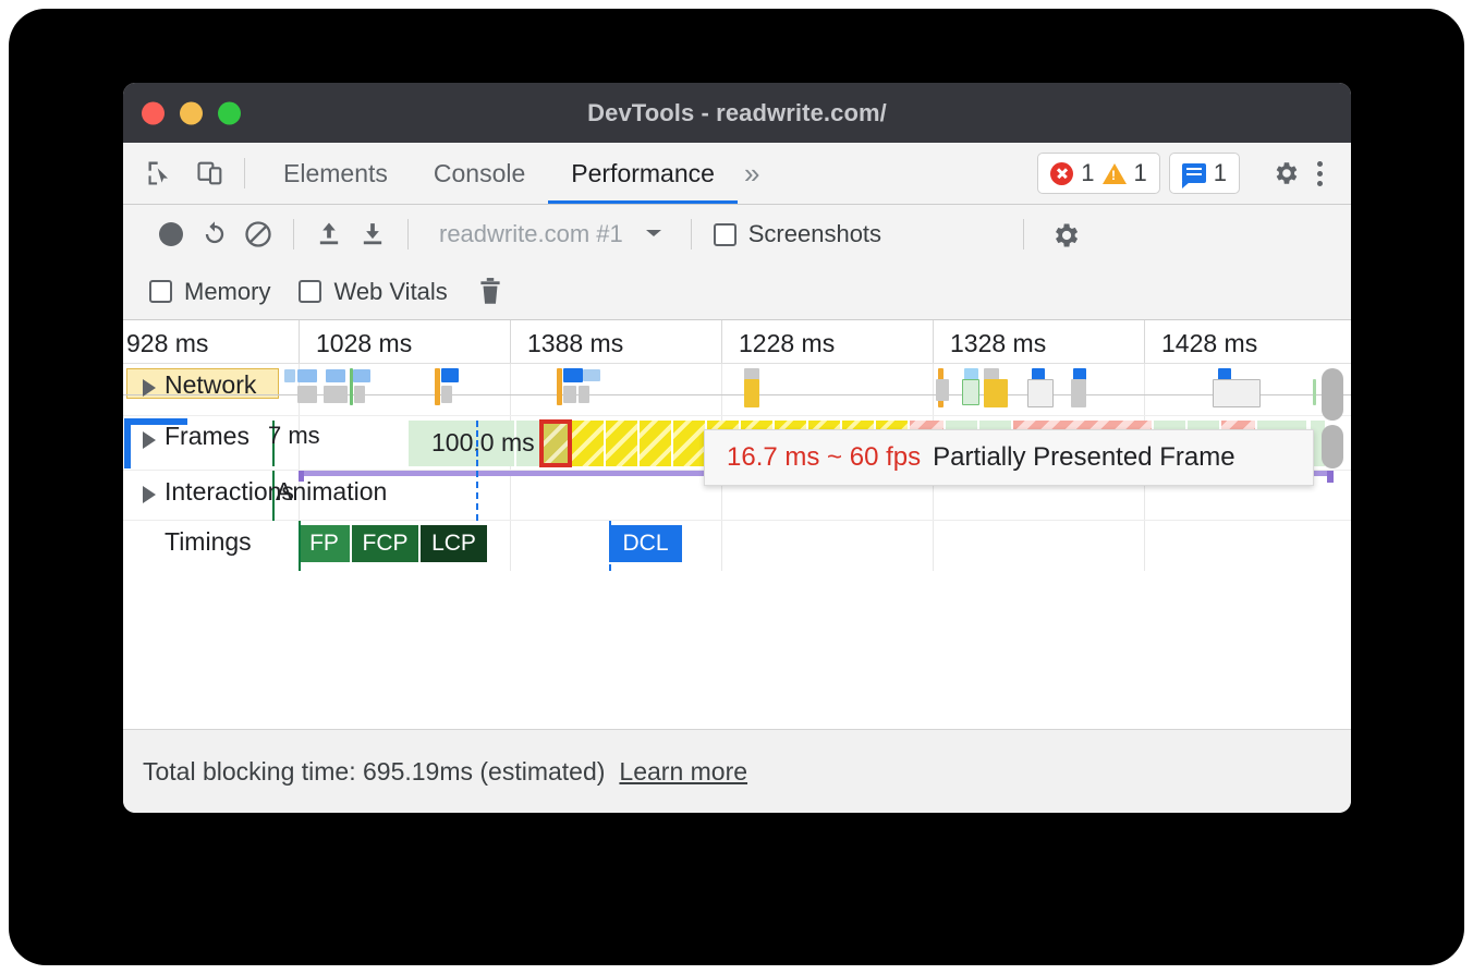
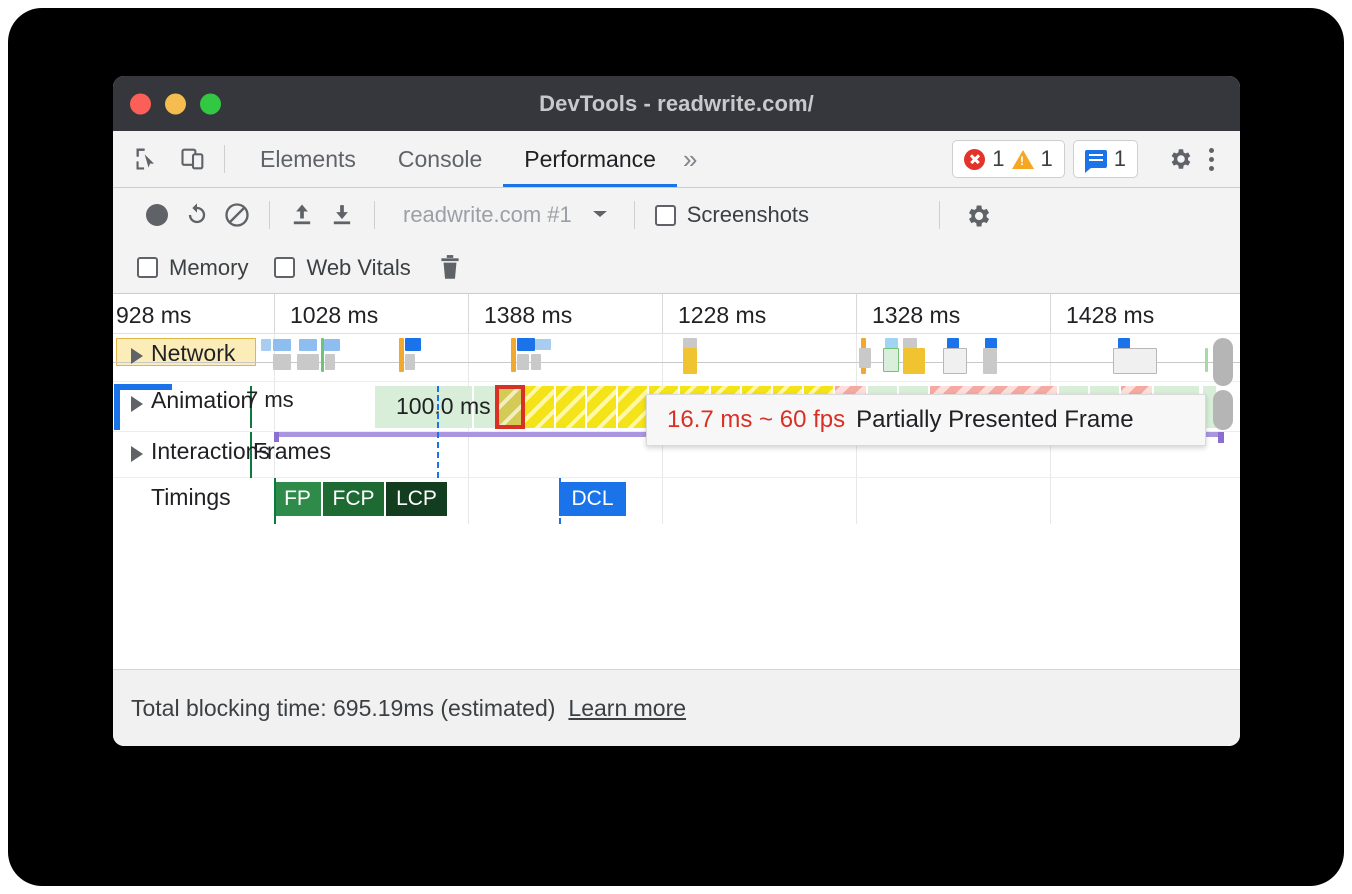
  DevTools - readwrite.com/
  Elements
  Console
  Performance
  »
  1
  1
  1
  readwrite.com #1
  Screenshots
  Memory
  Web Vitals
  928 ms
  1028 ms
  1388 ms
  1228 ms
  1328 ms
  1428 ms
  Network
- Frames
+ Animation
  7 ms
  100.0 ms
  Interactions
- Animation
+ Frames
  Timings
  FP
  FCP
  LCP
  DCL
  16.7 ms ~ 60 fps
  Partially Presented Frame
  Total blocking time: 695.19ms (estimated)
  Learn more
